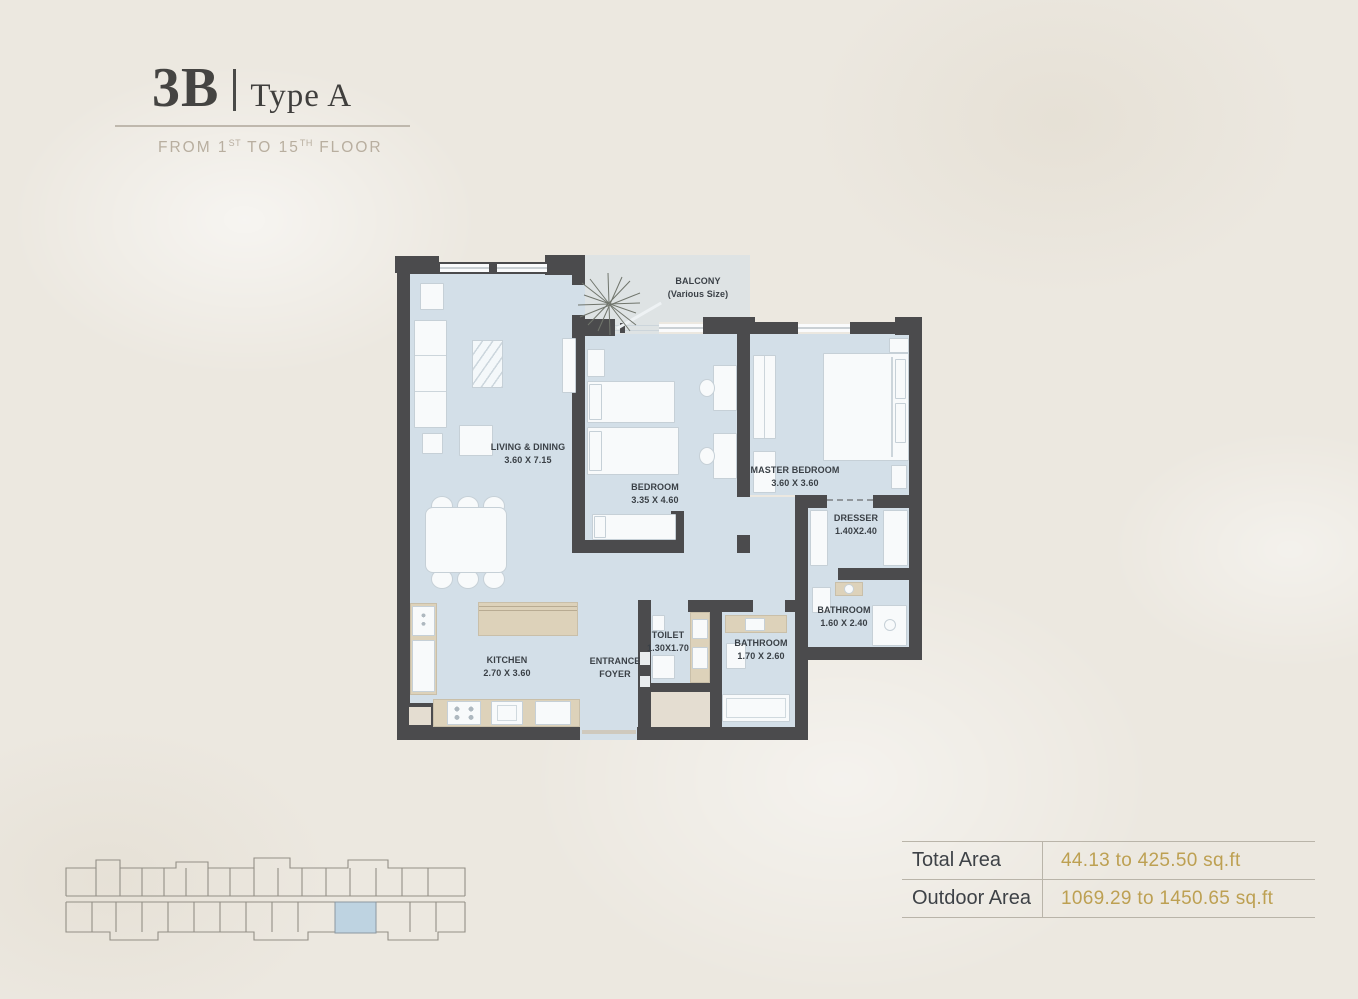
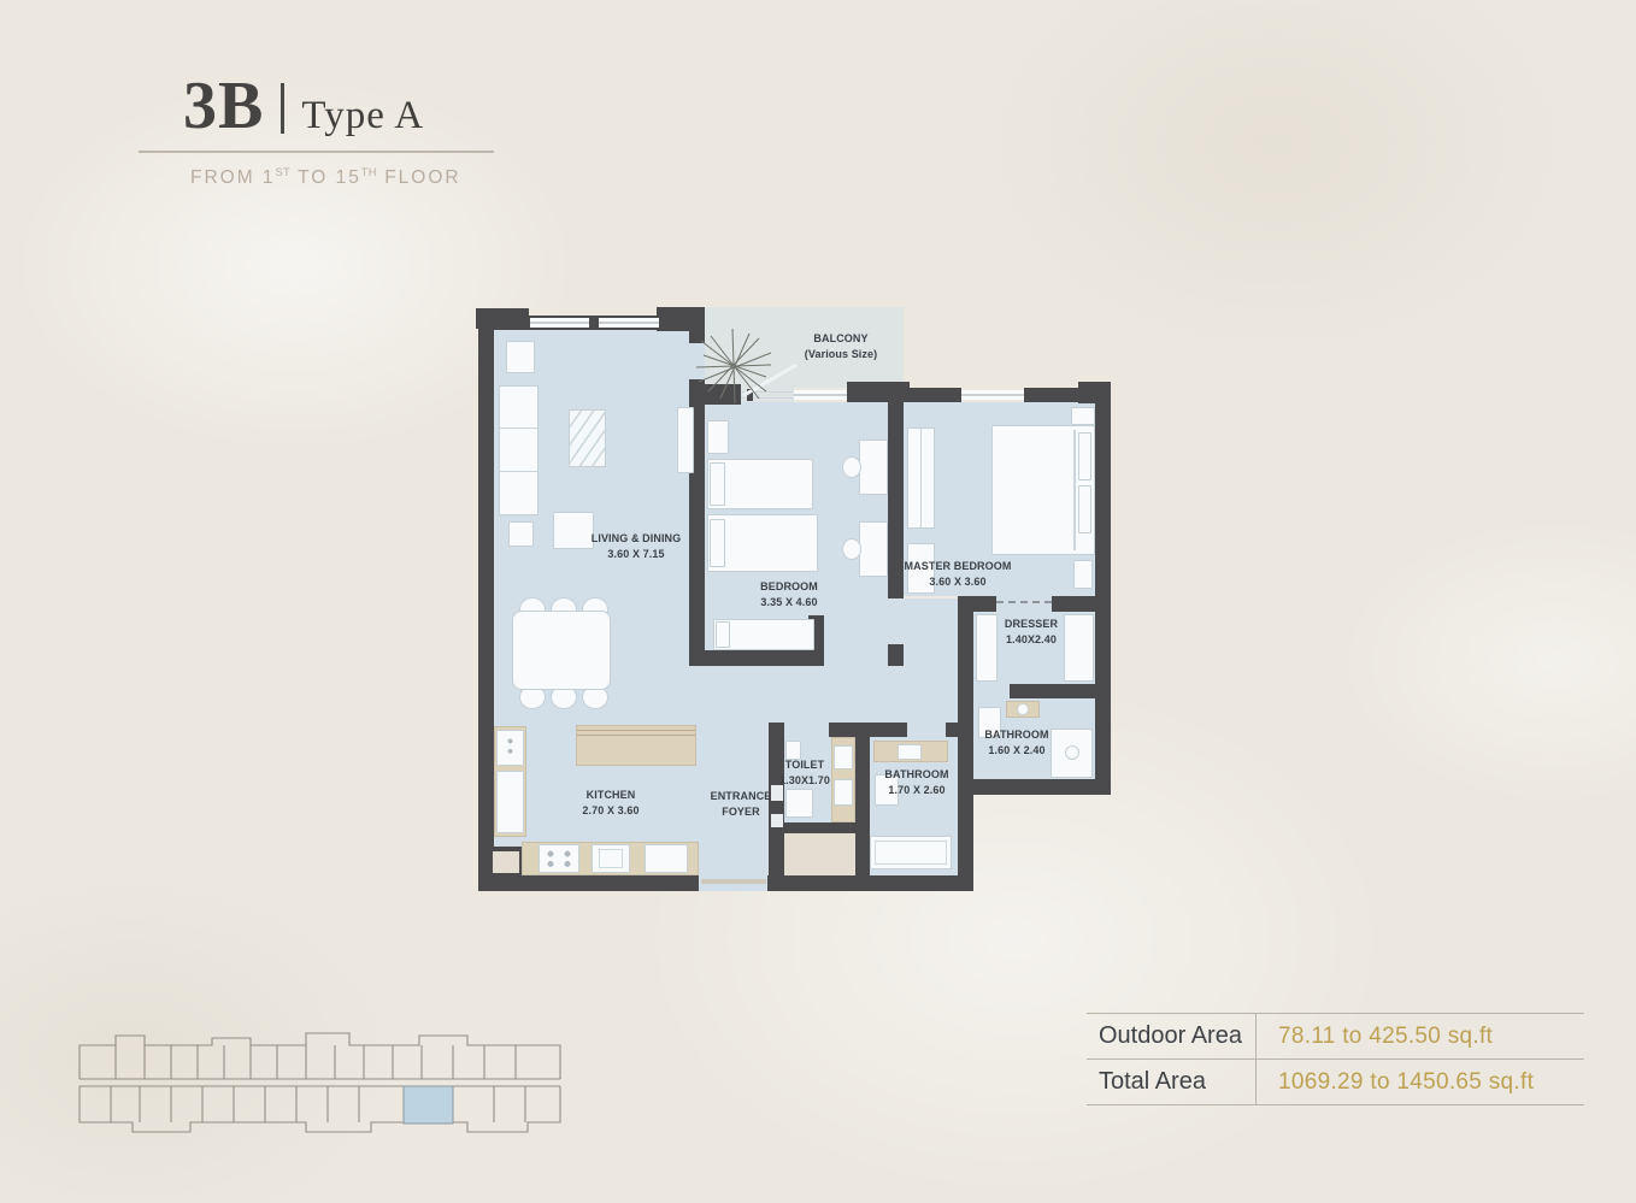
  3B
  Type A
  FROM 1ST TO 15TH FLOOR
  BALCONY
  (Various Size)
  LIVING & DINING
  3.60 X 7.15
  BEDROOM
  3.35 X 4.60
  MASTER BEDROOM
  3.60 X 3.60
  DRESSER
  1.40X2.40
  BATHROOM
  1.60 X 2.40
  BATHROOM
  1.70 X 2.60
  TOILET
  1.30X1.70
  ENTRANCE
  FOYER
  KITCHEN
  2.70 X 3.60
- Total Area
+ Outdoor Area
- 44.13 to 425.50 sq.ft
+ 78.11 to 425.50 sq.ft
- Outdoor Area
+ Total Area
  1069.29 to 1450.65 sq.ft
